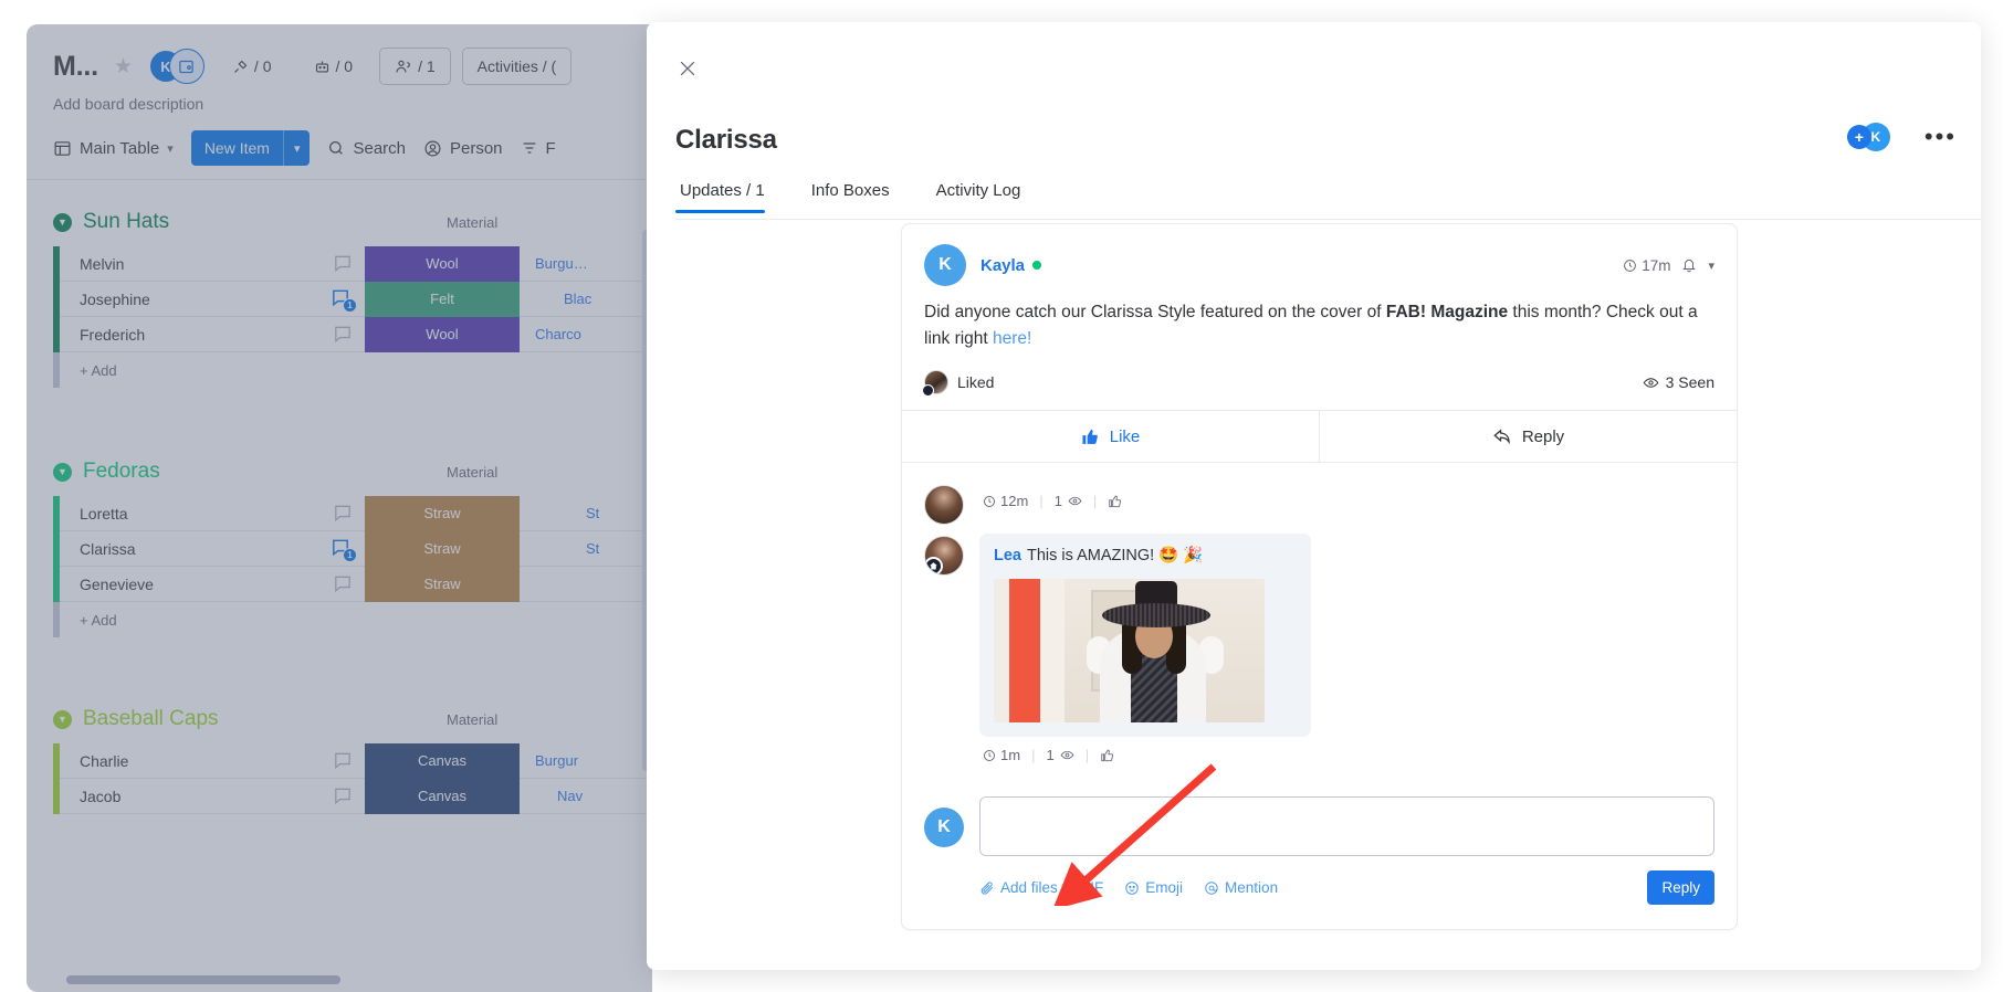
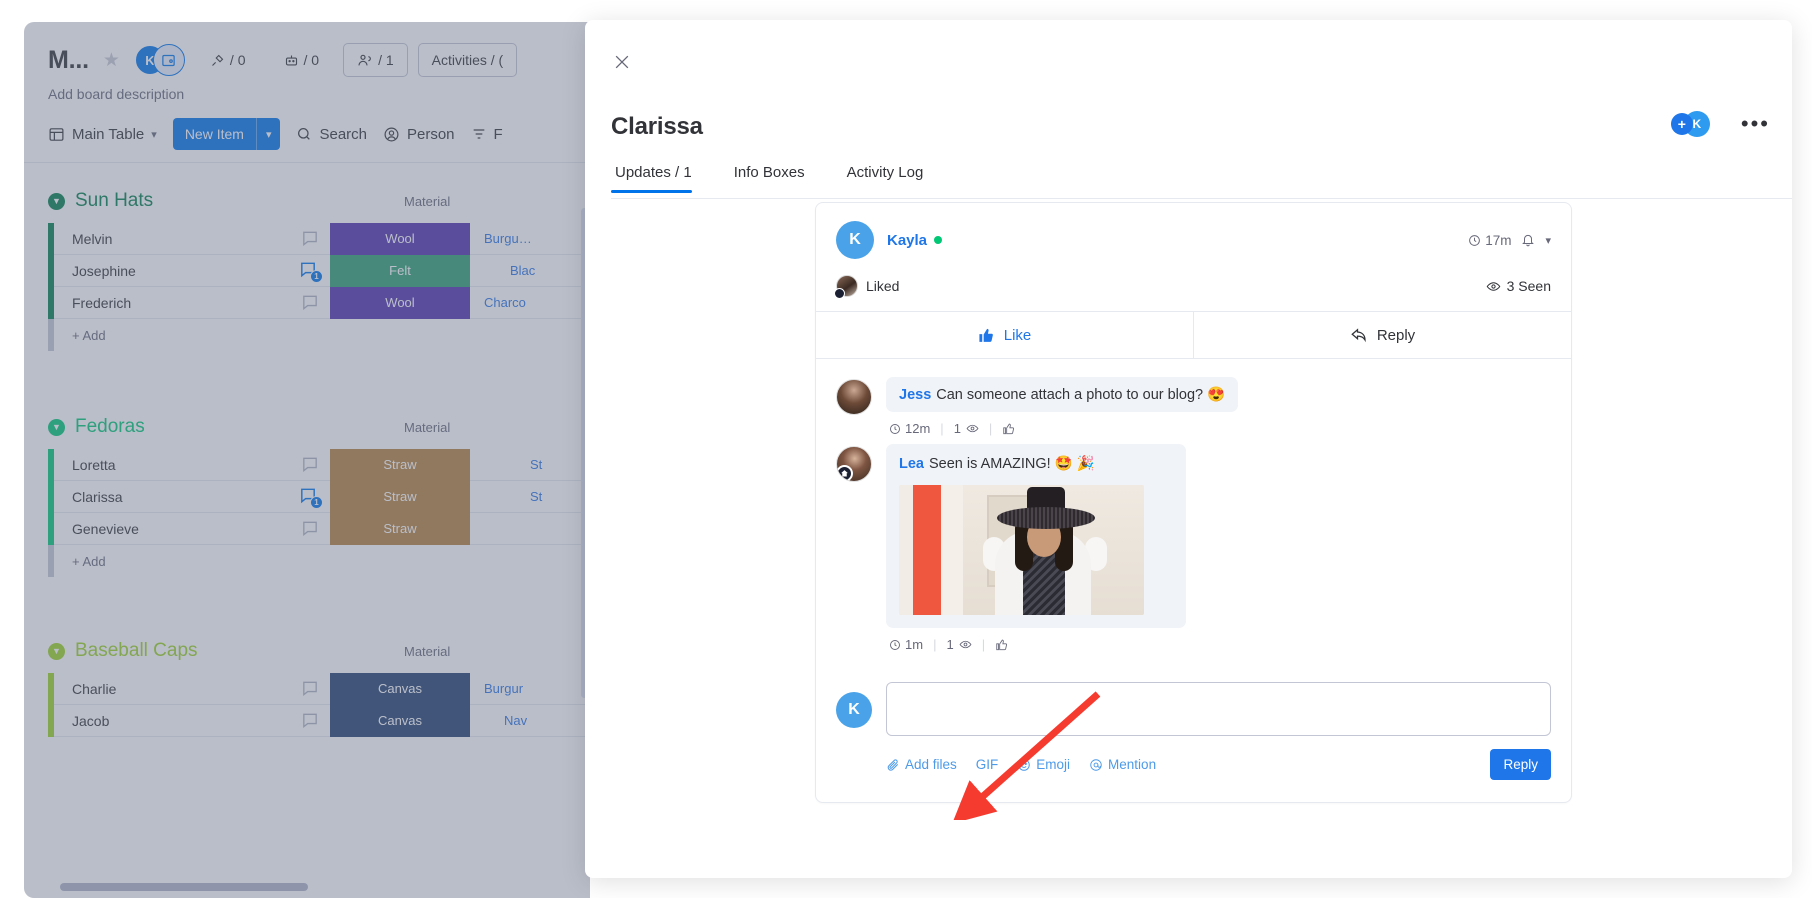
  M...
  ★
  K
  / 0
  / 0
  / 1
  Activities / (
  Add board description
  Main Table
  ▾
  New Item
  ▾
  Search
  Person
  F
  ▼
  Sun Hats
  Material
  Melvin
  Wool
  Burgu…
  Josephine
  1
  Felt
  Blac
  Frederich
  Wool
  Charco
  + Add
  ▼
  Fedoras
  Material
  Loretta
  Straw
  St
  Clarissa
  1
  Straw
  St
  Genevieve
  Straw
  + Add
  ▼
  Baseball Caps
  Material
  Charlie
  Canvas
  Burgur
  Jacob
  Canvas
  Nav
  Clarissa
  +
  K
  •••
  Updates / 1
  Info Boxes
  Activity Log
  K
  Kayla
  17m
  ▾
- Did anyone catch our Clarissa Style featured on the cover of FAB! Magazine this month? Check out a link right here!
  Liked
  3 Seen
  Like
  Reply
+ Jess Can someone attach a photo to our blog? 😍
  12m
  |
  1
  |
- Lea This is AMAZING! 🤩 🎉
+ Lea Seen is AMAZING! 🤩 🎉
  1m
  |
  1
  |
  K
  Add files
  GIF
  Emoji
  Mention
  Reply
